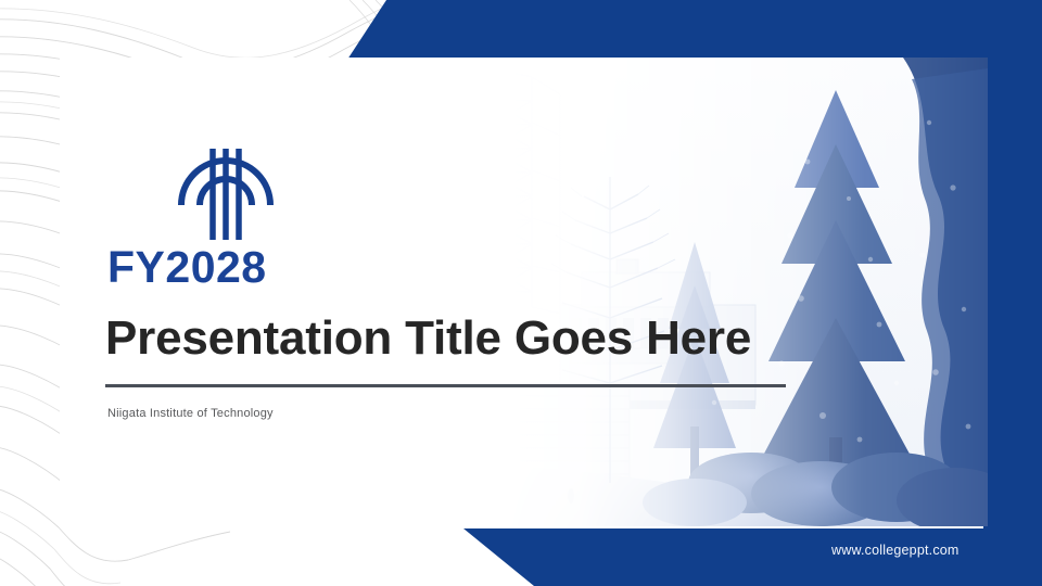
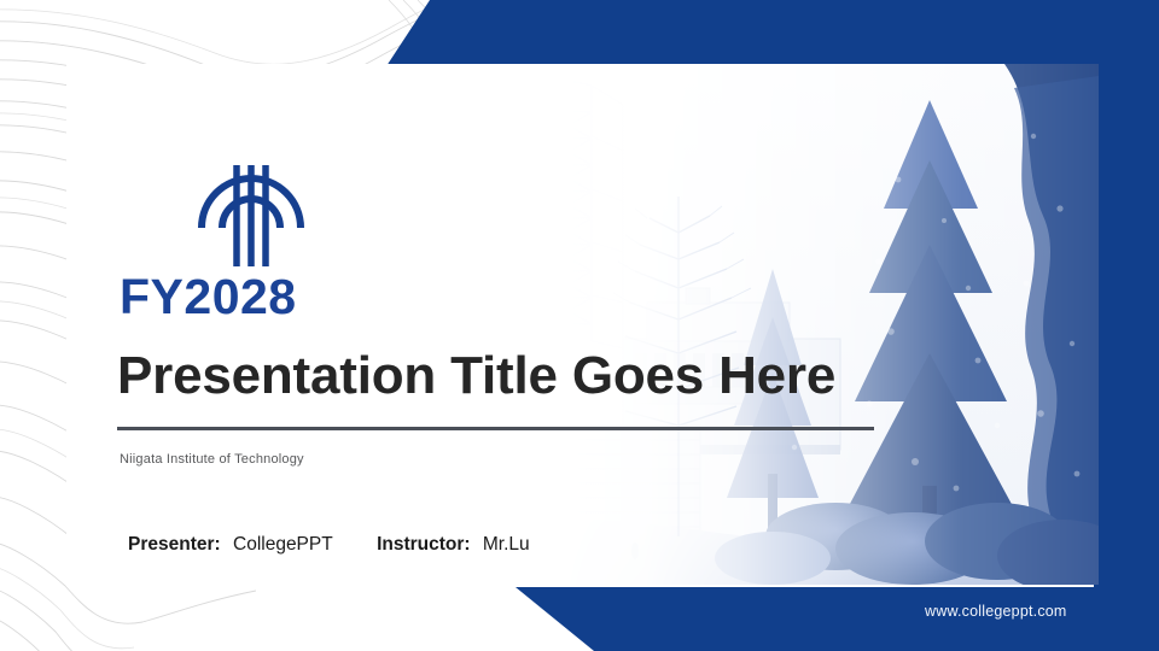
  FY2028
  Presentation Title Goes Here
  Niigata Institute of Technology
+ Presenter: CollegePPT Instructor: Mr.Lu
  www.collegeppt.com
